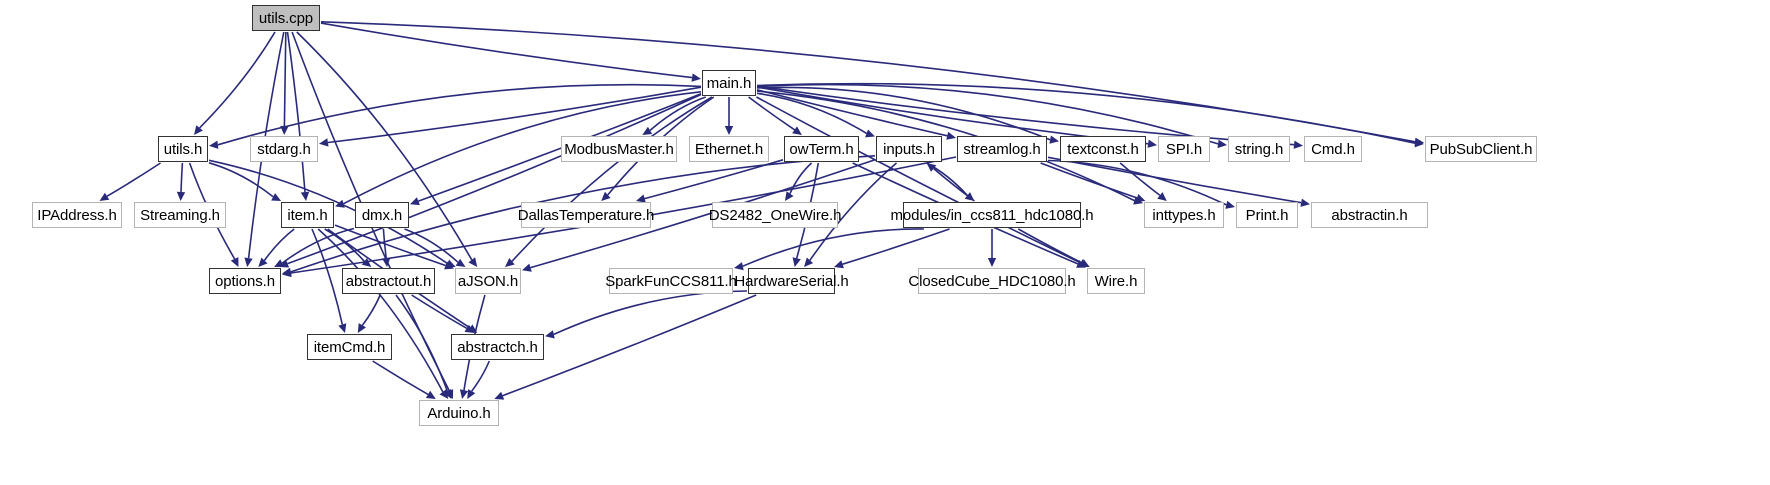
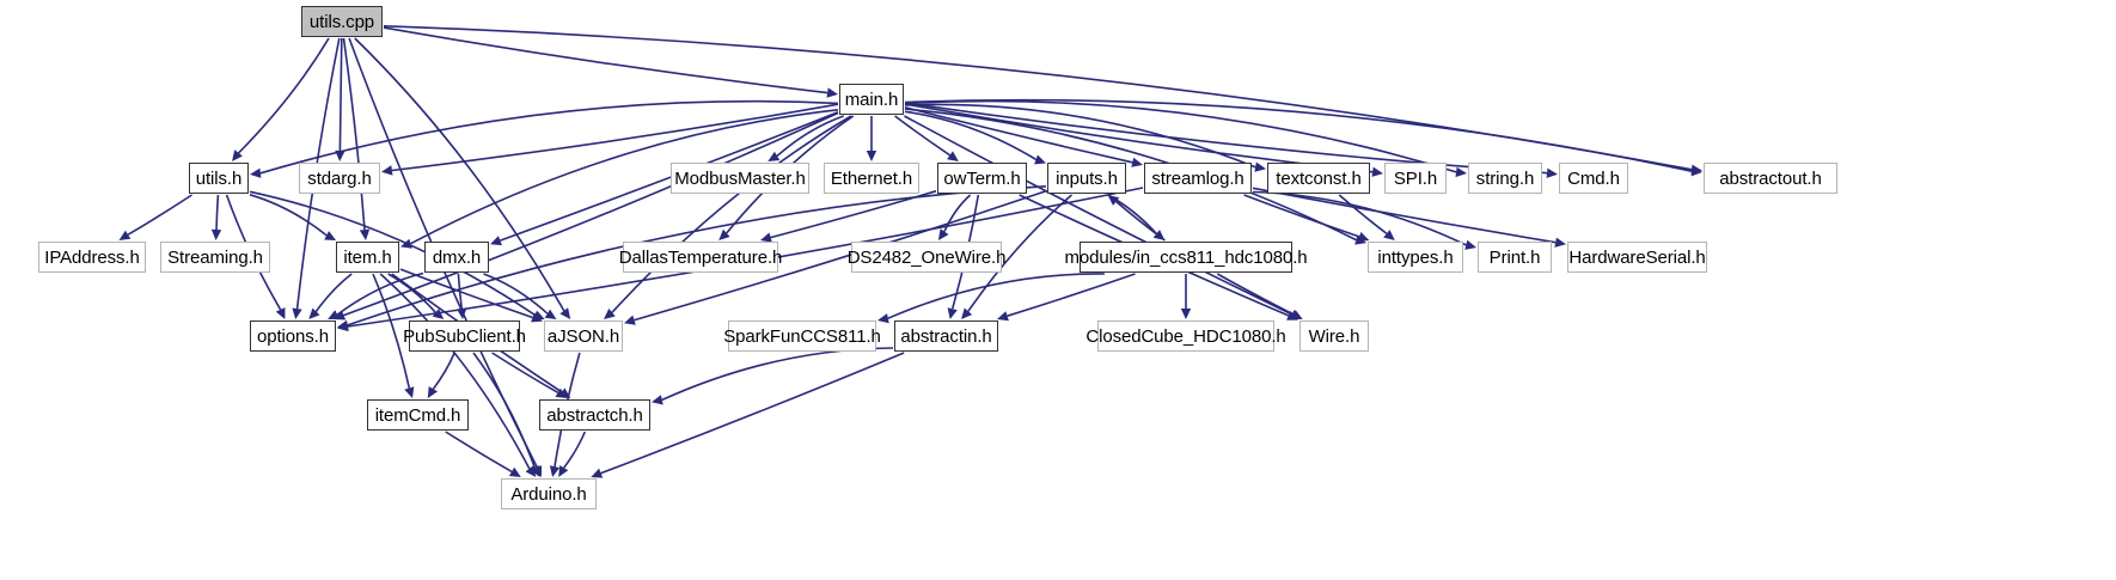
  utils.cpp
  main.h
  utils.h
  stdarg.h
  ModbusMaster.h
  Ethernet.h
  owTerm.h
  inputs.h
  streamlog.h
  textconst.h
  SPI.h
  string.h
  Cmd.h
- PubSubClient.h
+ abstractout.h
  IPAddress.h
  Streaming.h
  item.h
  dmx.h
  DallasTemperature.h
  DS2482_OneWire.h
  modules/in_ccs811_hdc1080.h
  inttypes.h
  Print.h
- abstractin.h
+ HardwareSerial.h
  options.h
- abstractout.h
+ PubSubClient.h
  aJSON.h
  SparkFunCCS811.h
- HardwareSerial.h
+ abstractin.h
  ClosedCube_HDC1080.h
  Wire.h
  itemCmd.h
  abstractch.h
  Arduino.h
